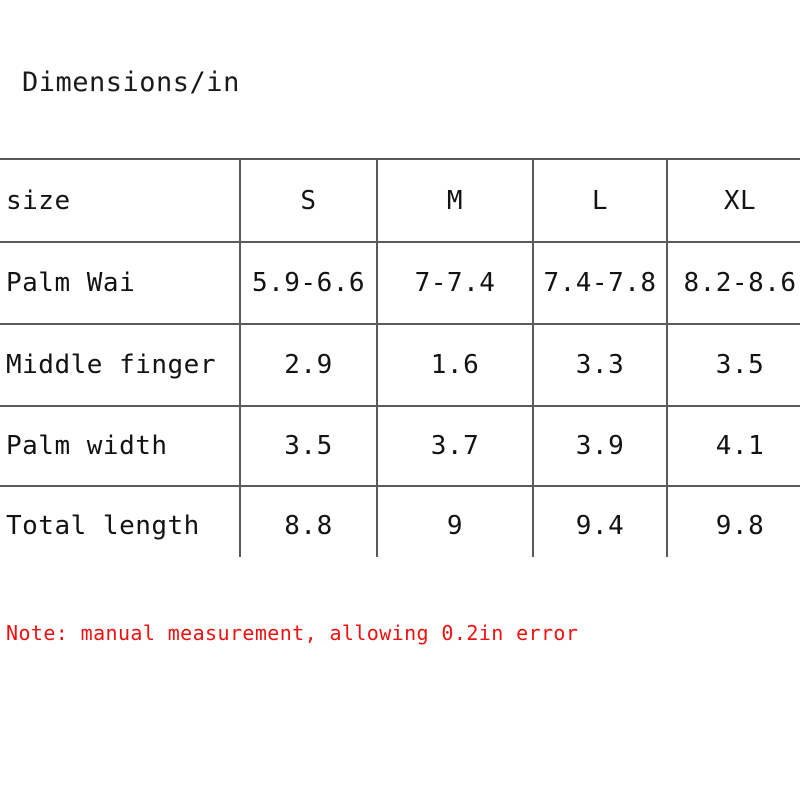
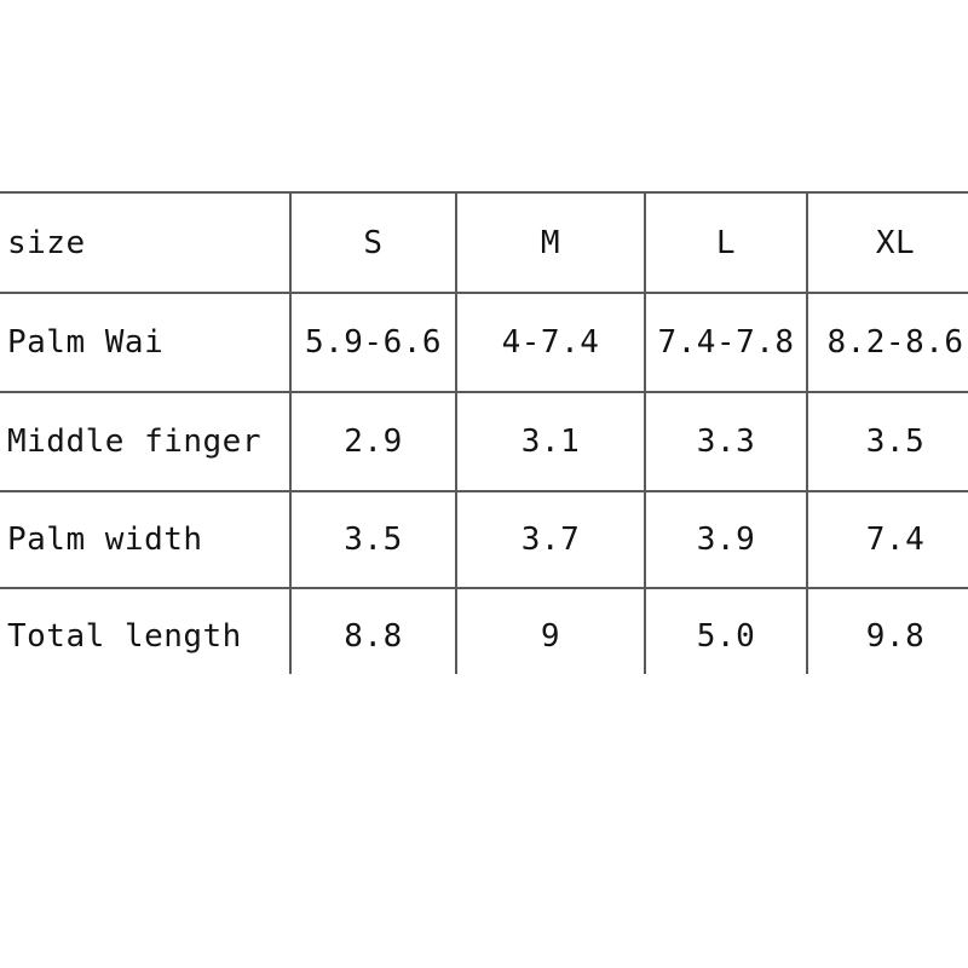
- Dimensions/in
  size	S	M	L	XL
- Palm Wai	5.9-6.6	7-7.4	7.4-7.8	8.2-8.6
+ Palm Wai	5.9-6.6	4-7.4	7.4-7.8	8.2-8.6
- Middle finger	2.9	1.6	3.3	3.5
+ Middle finger	2.9	3.1	3.3	3.5
- Palm width	3.5	3.7	3.9	4.1
+ Palm width	3.5	3.7	3.9	7.4
- Total length	8.8	9	9.4	9.8
+ Total length	8.8	9	5.0	9.8
- Note: manual measurement, allowing 0.2in error
